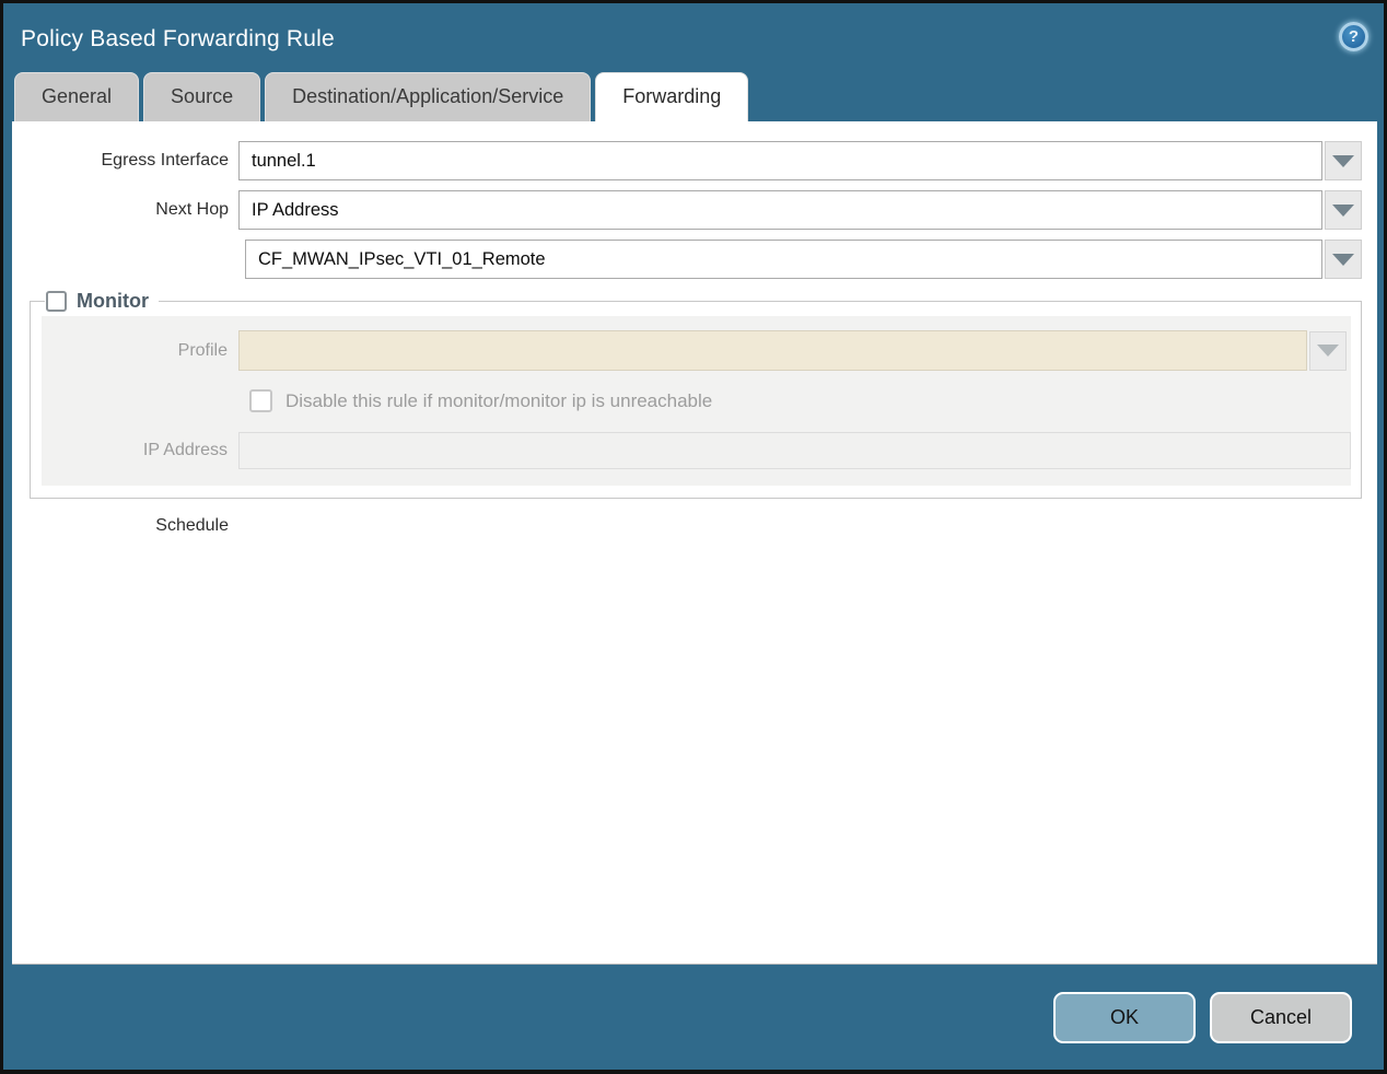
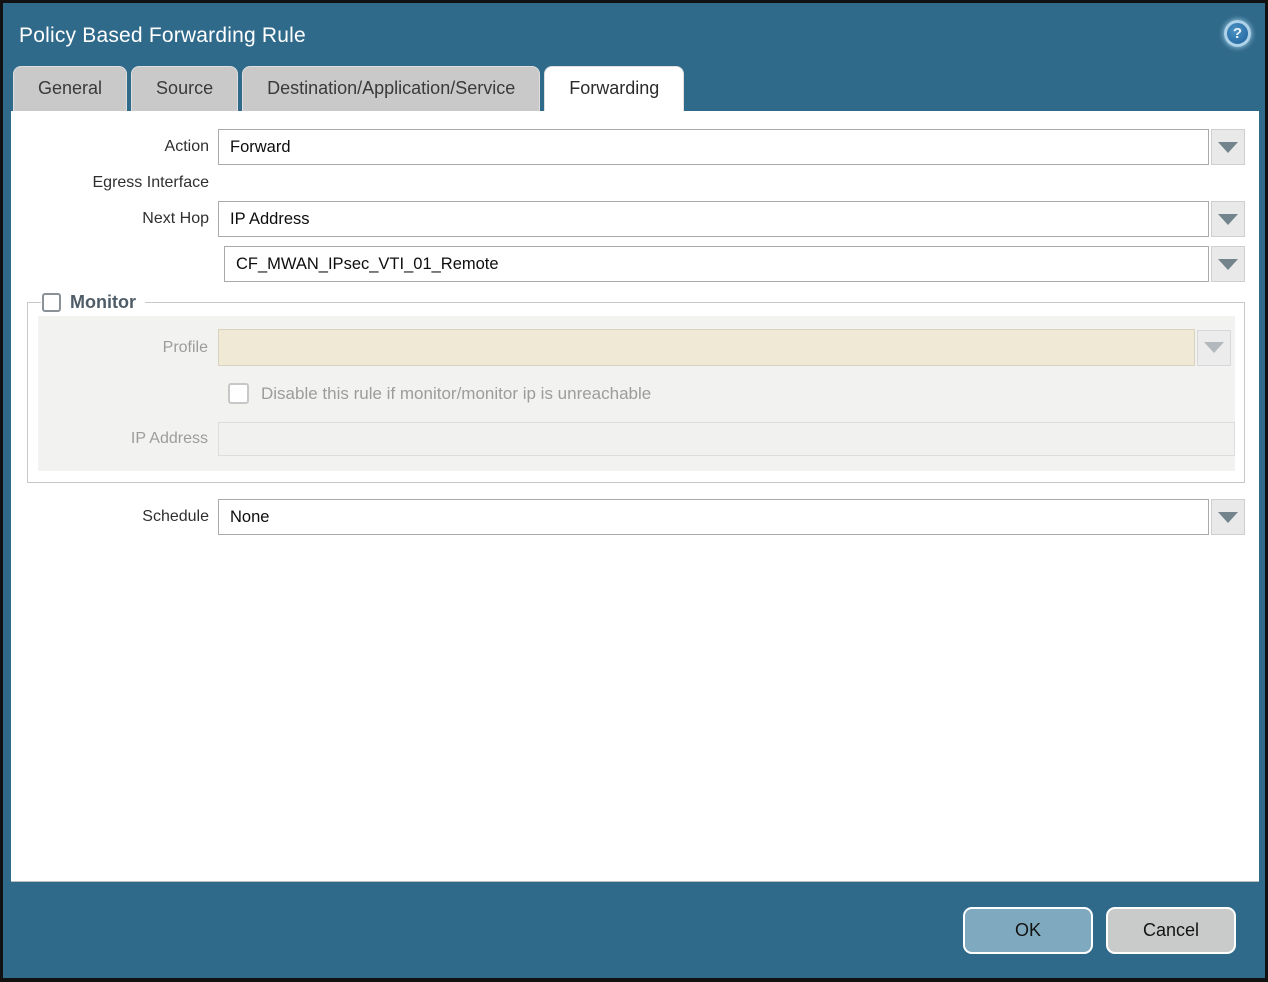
  Policy Based Forwarding Rule
  ?
  General
  Source
  Destination/Application/Service
  Forwarding
+ Action
+ Forward
  Egress Interface
- tunnel.1
  Next Hop
  IP Address
  CF_MWAN_IPsec_VTI_01_Remote
  Monitor
  Profile
  Disable this rule if monitor/monitor ip is unreachable
  IP Address
  Schedule
+ None
  OK
  Cancel
